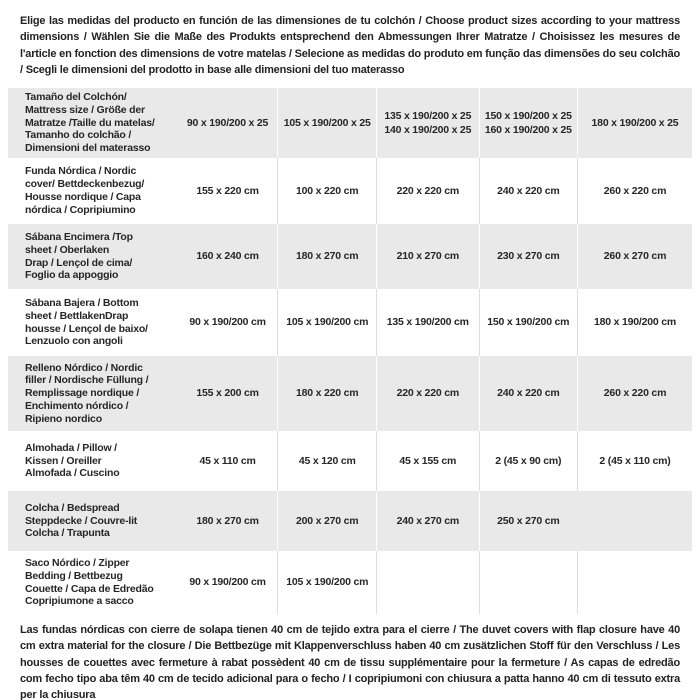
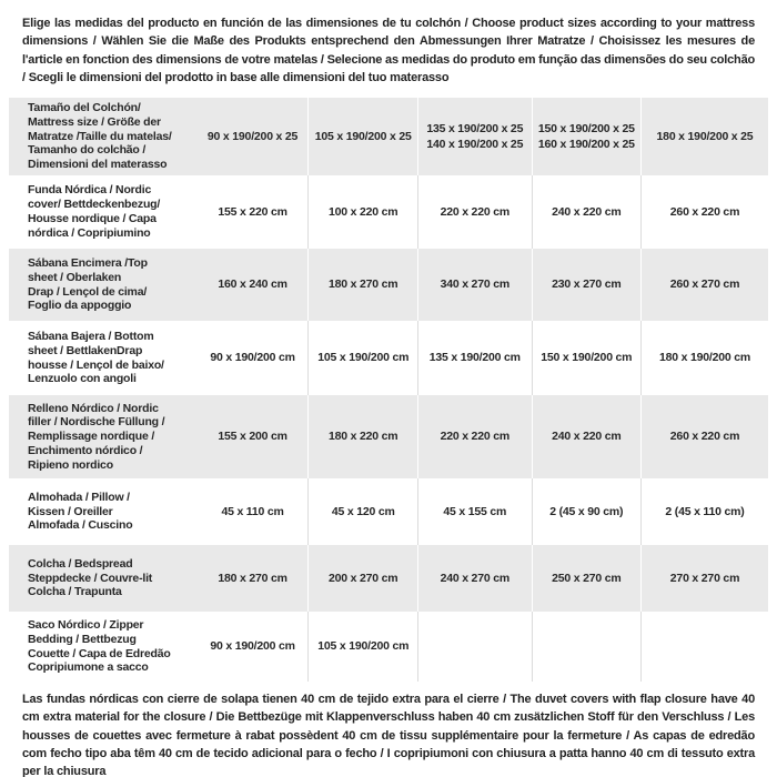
  Elige las medidas del producto en función de las dimensiones de tu colchón / Choose product sizes according to your mattress dimensions / Wählen Sie die Maße des Produkts entsprechend den Abmessungen Ihrer Matratze / Choisissez les mesures de l'article en fonction des dimensions de votre matelas / Selecione as medidas do produto em função das dimensões do seu colchão / Scegli le dimensioni del prodotto in base alle dimensioni del tuo materasso
  Tamaño del Colchón/
  Mattress size / Größe der
  Matratze /Taille du matelas/
  Tamanho do colchão /
  Dimensioni del materasso
  90 x 190/200 x 25
  105 x 190/200 x 25
  135 x 190/200 x 25
  140 x 190/200 x 25
  150 x 190/200 x 25
  160 x 190/200 x 25
  180 x 190/200 x 25
  Funda Nórdica / Nordic
  cover/ Bettdeckenbezug/
  Housse nordique / Capa
  nórdica / Copripiumino
  155 x 220 cm
  100 x 220 cm
  220 x 220 cm
  240 x 220 cm
  260 x 220 cm
  Sábana Encimera /Top
  sheet / Oberlaken
  Drap / Lençol de cima/
  Foglio da appoggio
  160 x 240 cm
  180 x 270 cm
- 210 x 270 cm
+ 340 x 270 cm
  230 x 270 cm
  260 x 270 cm
  Sábana Bajera / Bottom
  sheet / BettlakenDrap
  housse / Lençol de baixo/
  Lenzuolo con angoli
  90 x 190/200 cm
  105 x 190/200 cm
  135 x 190/200 cm
  150 x 190/200 cm
  180 x 190/200 cm
  Relleno Nórdico / Nordic
  filler / Nordische Füllung /
  Remplissage nordique /
  Enchimento nórdico /
  Ripieno nordico
  155 x 200 cm
  180 x 220 cm
  220 x 220 cm
  240 x 220 cm
  260 x 220 cm
  Almohada / Pillow /
  Kissen / Oreiller
  Almofada / Cuscino
  45 x 110 cm
  45 x 120 cm
  45 x 155 cm
  2 (45 x 90 cm)
  2 (45 x 110 cm)
  Colcha / Bedspread
  Steppdecke / Couvre-lit
  Colcha / Trapunta
  180 x 270 cm
  200 x 270 cm
  240 x 270 cm
  250 x 270 cm
+ 270 x 270 cm
  Saco Nórdico / Zipper
  Bedding / Bettbezug
  Couette / Capa de Edredão
  Copripiumone a sacco
  90 x 190/200 cm
  105 x 190/200 cm
  Las fundas nórdicas con cierre de solapa tienen 40 cm de tejido extra para el cierre / The duvet covers with flap closure have 40 cm extra material for the closure / Die Bettbezüge mit Klappenverschluss haben 40 cm zusätzlichen Stoff für den Verschluss / Les housses de couettes avec fermeture à rabat possèdent 40 cm de tissu supplémentaire pour la fermeture / As capas de edredão com fecho tipo aba têm 40 cm de tecido adicional para o fecho / I copripiumoni con chiusura a patta hanno 40 cm di tessuto extra per la chiusura
